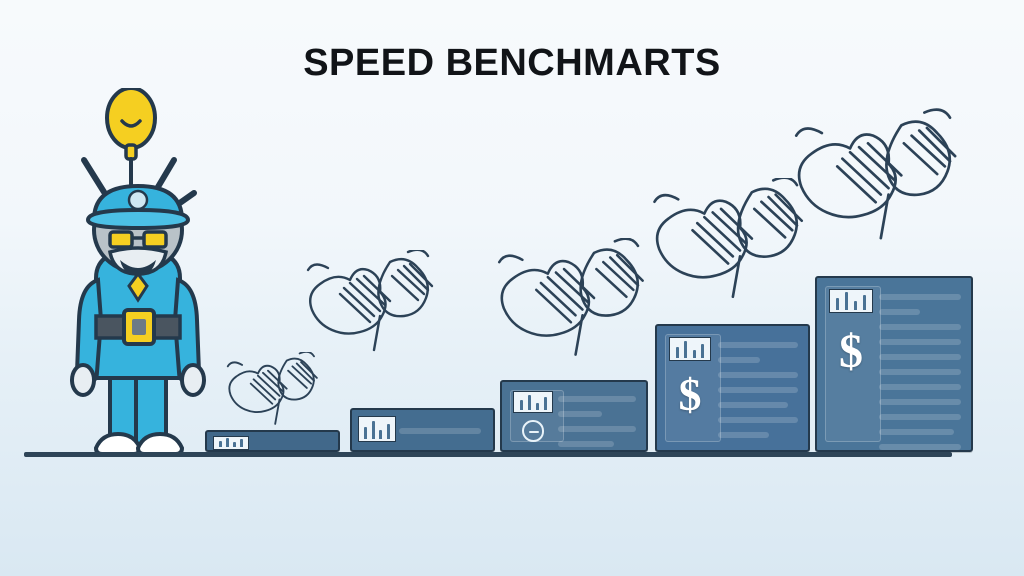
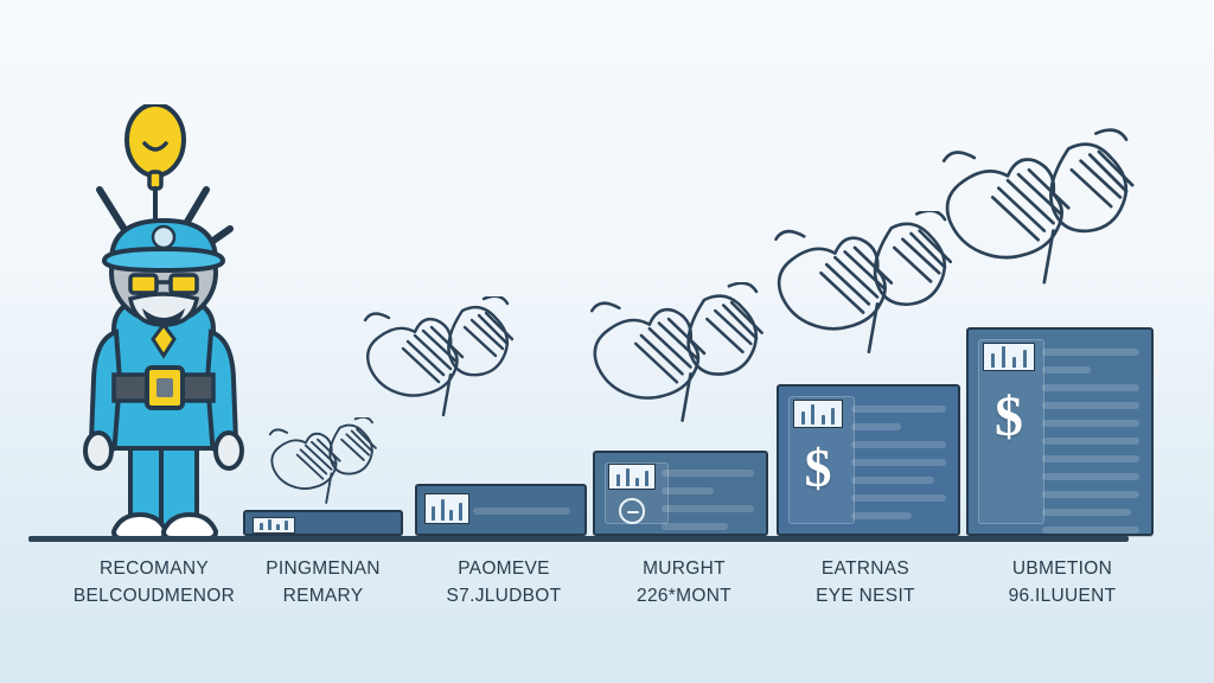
- SPEED BENCHMARTS
  $
  $
+ RECOMANY
+ BELCOUDMENOR
+ PINGMENAN
+ REMARY
+ PAOMEVE
+ S7.JLUDBOT
+ MURGHT
+ 226*MONT
+ EATRNAS
+ EYE NESIT
+ UBMETION
+ 96.ILUUENT
